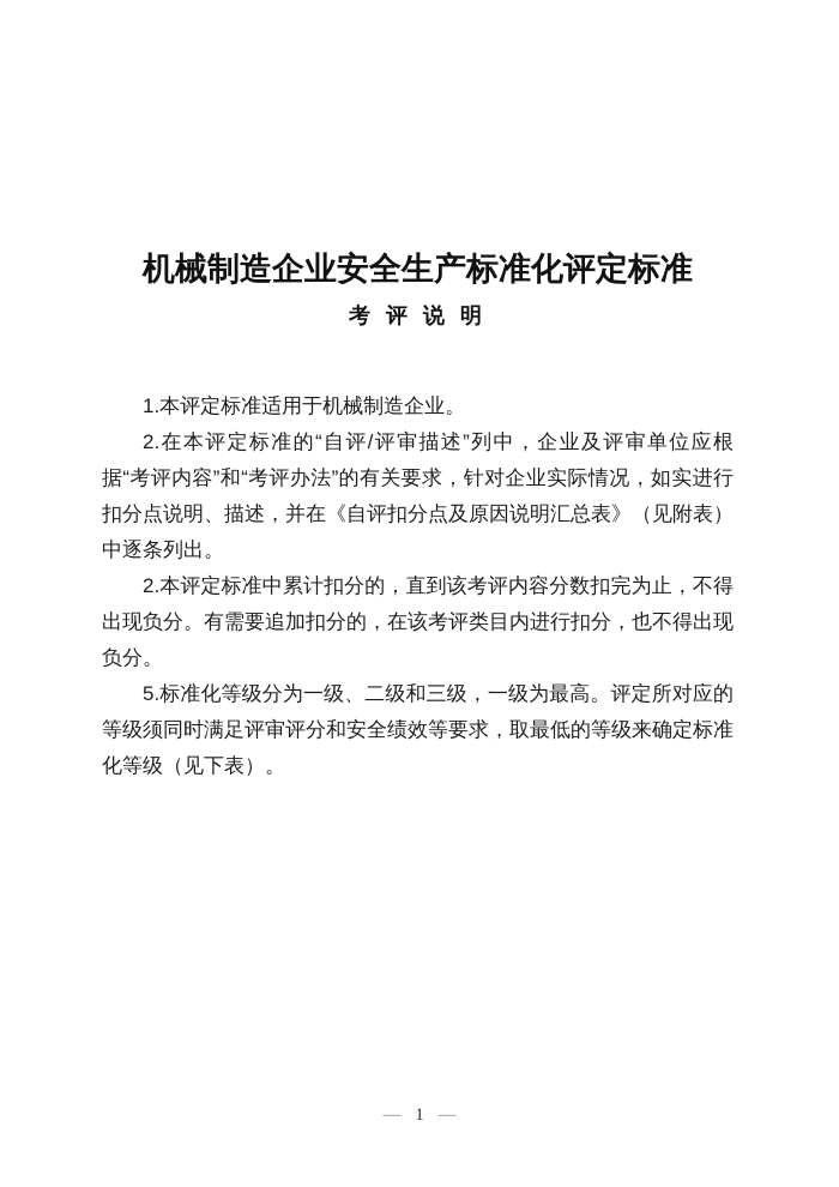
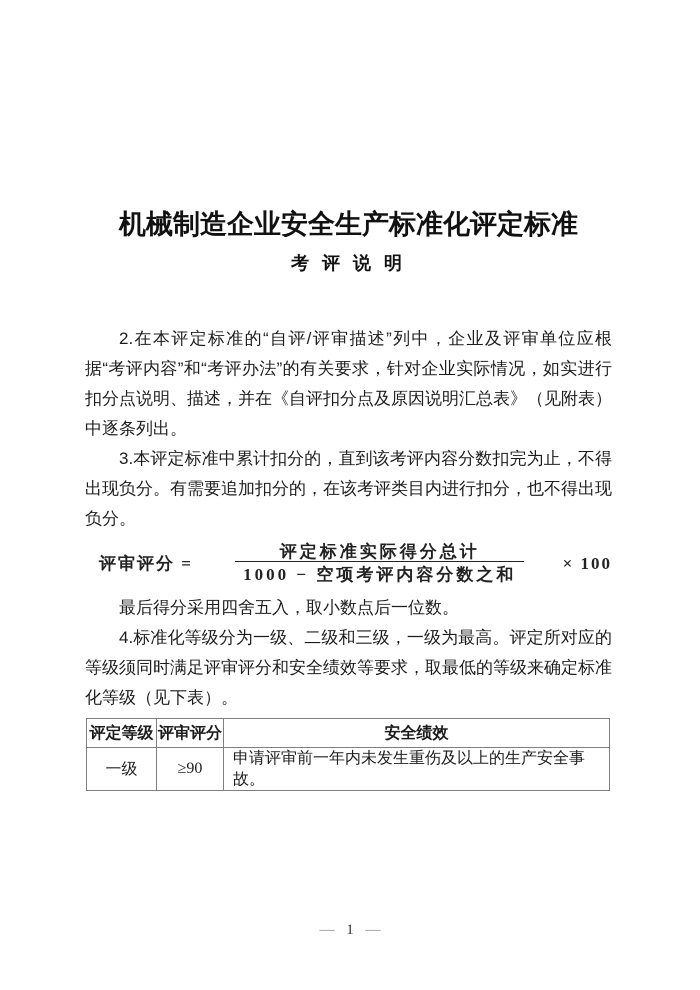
  机械制造企业安全生产标准化评定标准
  考 评 说 明
- 1.本评定标准适用于机械制造企业。
  2.在本评定标准的“自评/评审描述”列中，企业及评审单位应根据“考评内容”和“考评办法”的有关要求，针对企业实际情况，如实进行扣分点说明、描述，并在《自评扣分点及原因说明汇总表》（见附表）中逐条列出。
- 2.本评定标准中累计扣分的，直到该考评内容分数扣完为止，不得出现负分。有需要追加扣分的，在该考评类目内进行扣分，也不得出现负分。
+ 3.本评定标准中累计扣分的，直到该考评内容分数扣完为止，不得出现负分。有需要追加扣分的，在该考评类目内进行扣分，也不得出现负分。
+ 评审评分 =
+ 评定标准实际得分总计 1000 − 空项考评内容分数之和
+ × 100
+ 最后得分采用四舍五入，取小数点后一位数。
- 5.标准化等级分为一级、二级和三级，一级为最高。评定所对应的等级须同时满足评审评分和安全绩效等要求，取最低的等级来确定标准化等级（见下表）。
+ 4.标准化等级分为一级、二级和三级，一级为最高。评定所对应的等级须同时满足评审评分和安全绩效等要求，取最低的等级来确定标准化等级（见下表）。
+ 评定等级	评审评分	安全绩效
+ 一级	≥90	申请评审前一年内未发生重伤及以上的生产安全事故。
  — 1 —
